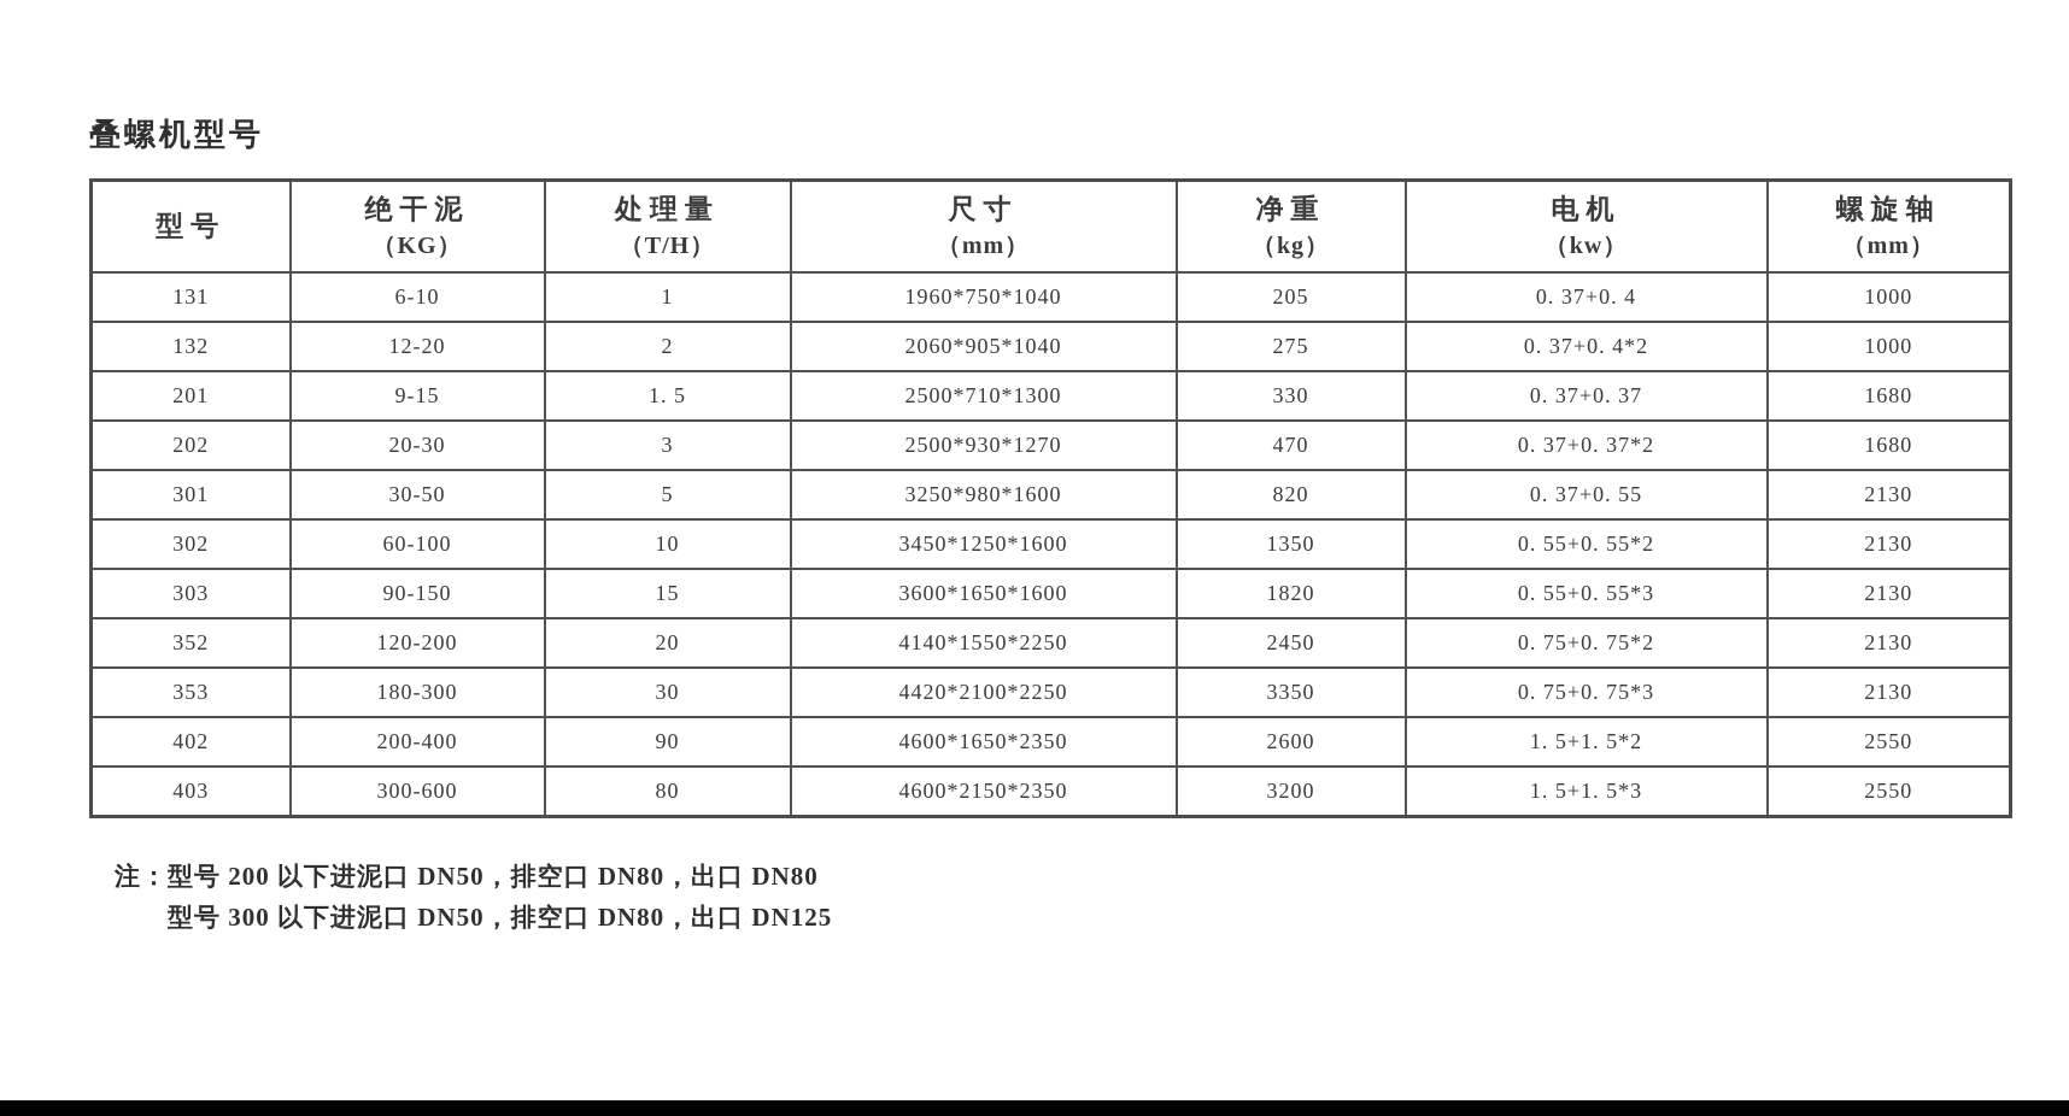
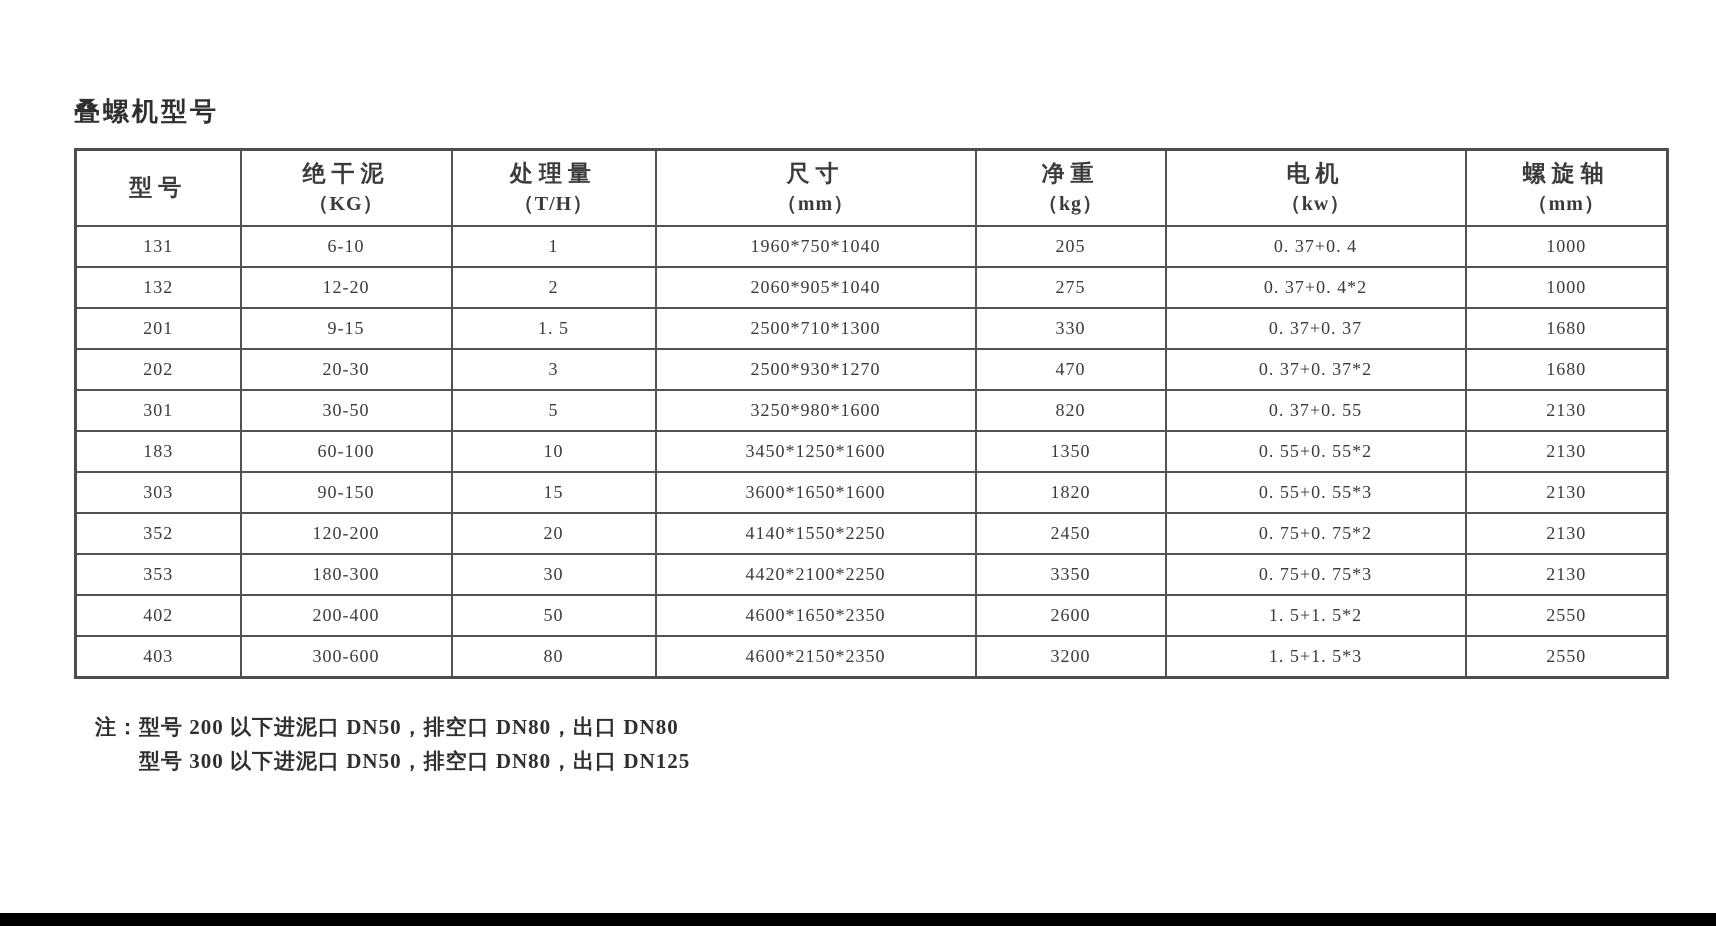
  叠螺机型号
  型号	绝干泥（KG）	处理量（T/H）	尺寸（mm）	净重（kg）	电机（kw）	螺旋轴（mm）
  131	6-10	1	1960*750*1040	205	0. 37+0. 4	1000
  132	12-20	2	2060*905*1040	275	0. 37+0. 4*2	1000
  201	9-15	1. 5	2500*710*1300	330	0. 37+0. 37	1680
  202	20-30	3	2500*930*1270	470	0. 37+0. 37*2	1680
  301	30-50	5	3250*980*1600	820	0. 37+0. 55	2130
- 302	60-100	10	3450*1250*1600	1350	0. 55+0. 55*2	2130
+ 183	60-100	10	3450*1250*1600	1350	0. 55+0. 55*2	2130
  303	90-150	15	3600*1650*1600	1820	0. 55+0. 55*3	2130
  352	120-200	20	4140*1550*2250	2450	0. 75+0. 75*2	2130
  353	180-300	30	4420*2100*2250	3350	0. 75+0. 75*3	2130
- 402	200-400	90	4600*1650*2350	2600	1. 5+1. 5*2	2550
+ 402	200-400	50	4600*1650*2350	2600	1. 5+1. 5*2	2550
  403	300-600	80	4600*2150*2350	3200	1. 5+1. 5*3	2550
  注：型号 200 以下进泥口 DN50，排空口 DN80，出口 DN80
  型号 300 以下进泥口 DN50，排空口 DN80，出口 DN125
